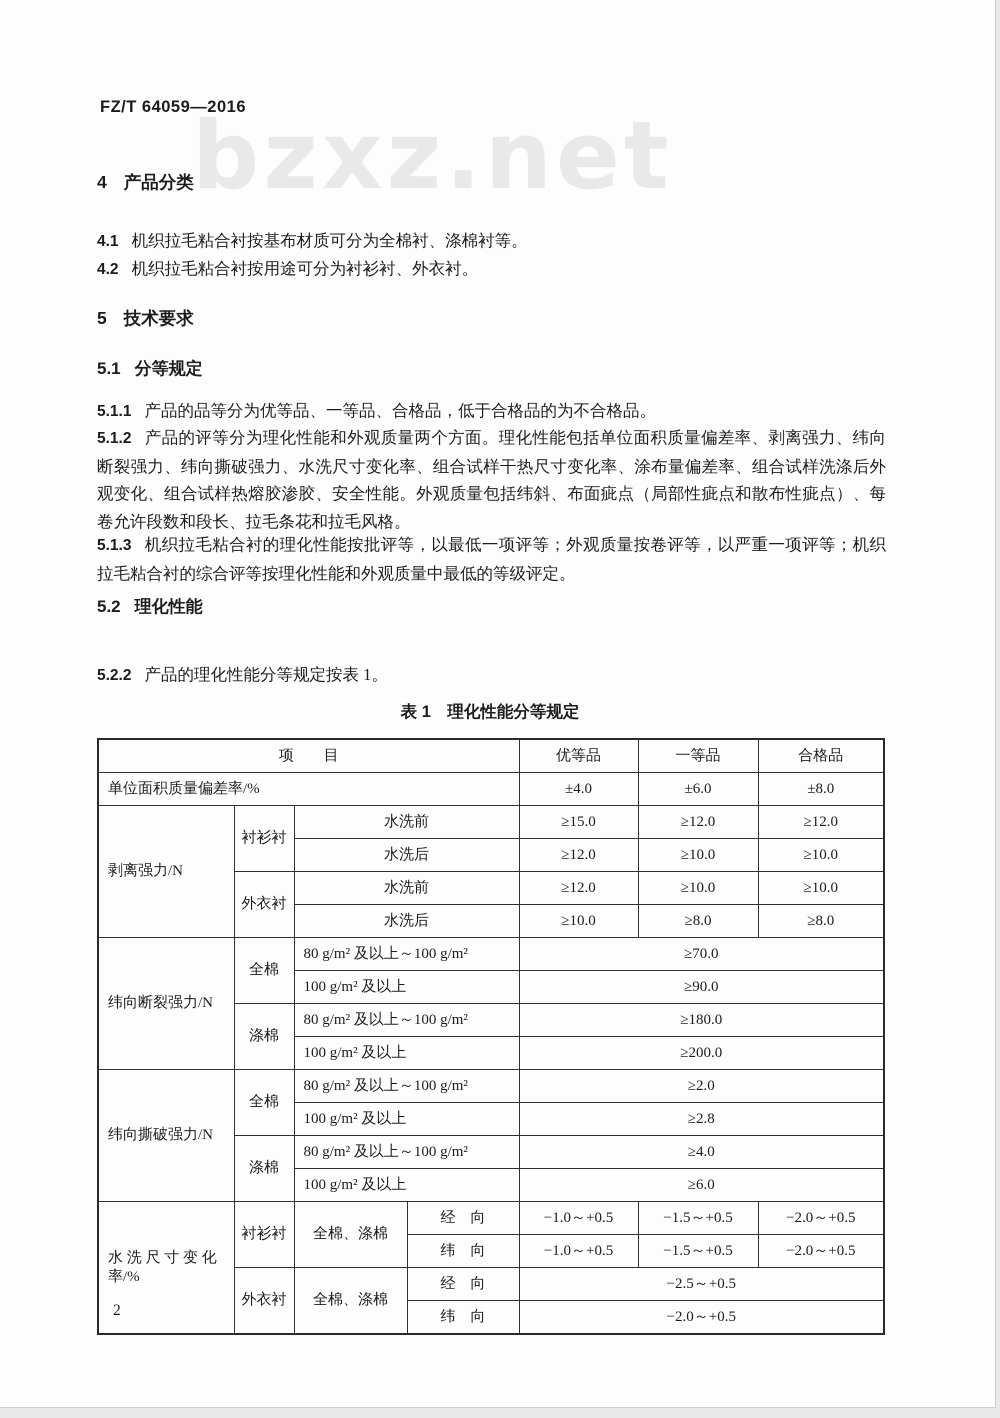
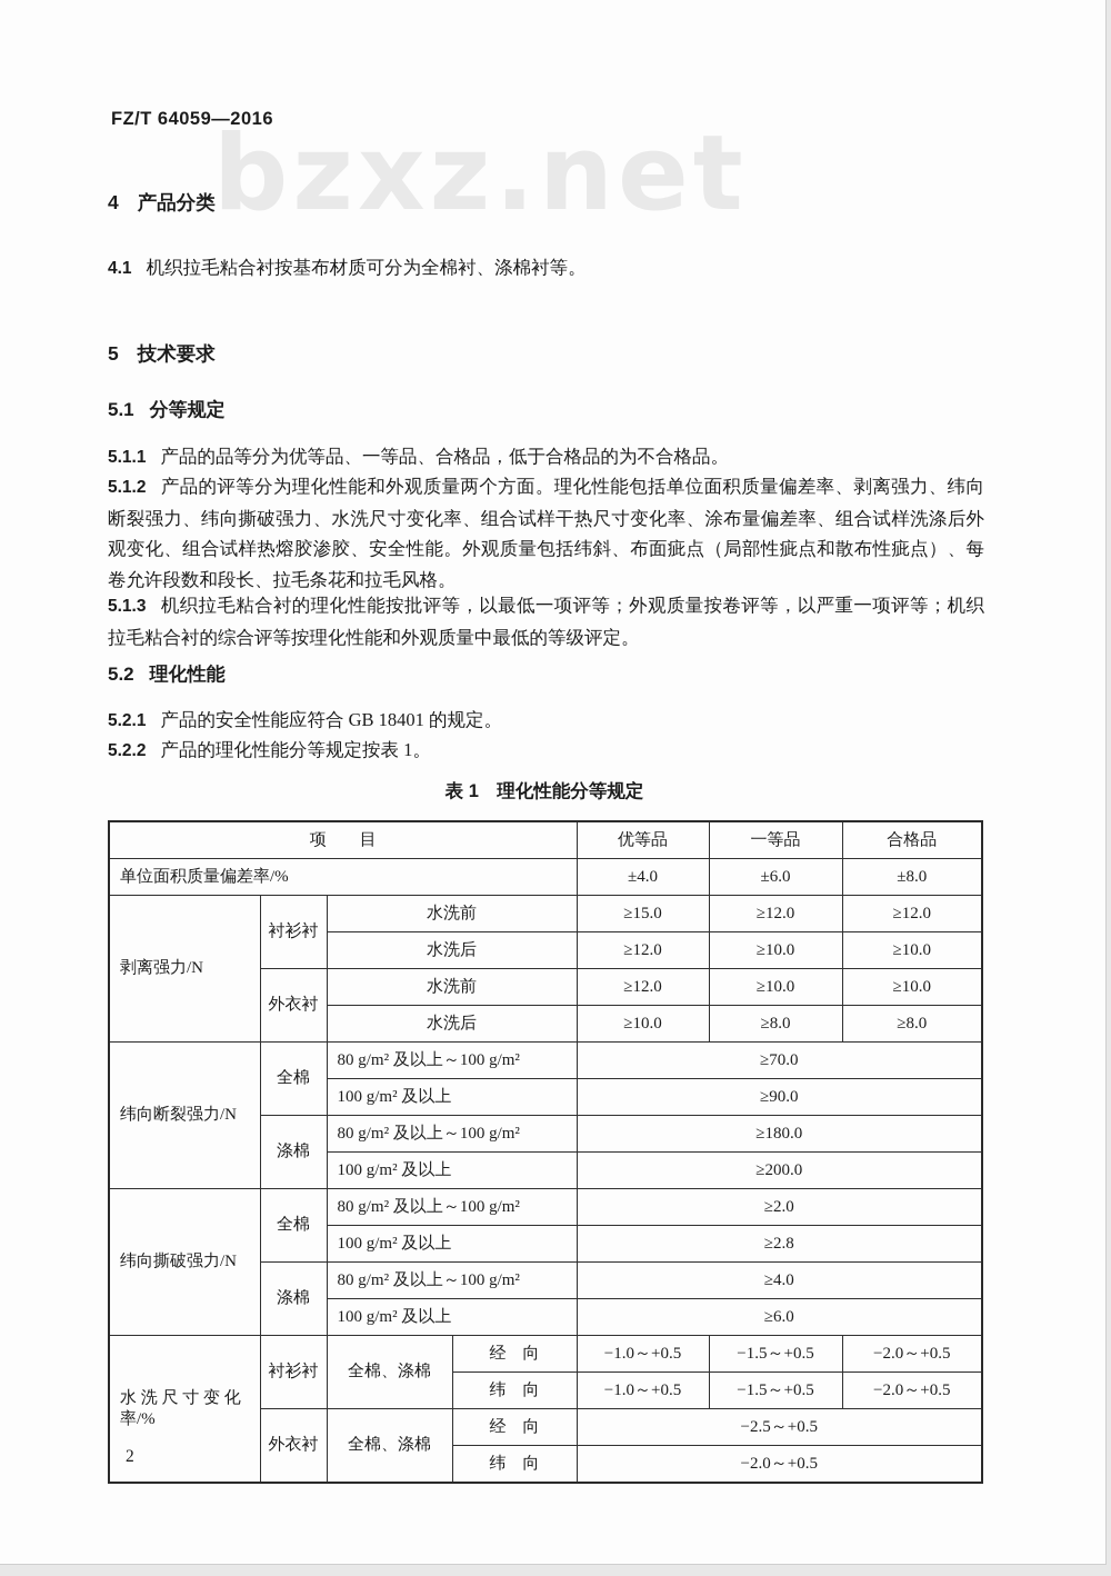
  bzxz.net
  FZ/T 64059—2016
  4 产品分类
  4.1 机织拉毛粘合衬按基布材质可分为全棉衬、涤棉衬等。
- 4.2 机织拉毛粘合衬按用途可分为衬衫衬、外衣衬。
  5 技术要求
  5.1 分等规定
  5.1.1 产品的品等分为优等品、一等品、合格品，低于合格品的为不合格品。
  5.1.2 产品的评等分为理化性能和外观质量两个方面。理化性能包括单位面积质量偏差率、剥离强力、纬向断裂强力、纬向撕破强力、水洗尺寸变化率、组合试样干热尺寸变化率、涂布量偏差率、组合试样洗涤后外观变化、组合试样热熔胶渗胶、安全性能。外观质量包括纬斜、布面疵点（局部性疵点和散布性疵点）、每卷允许段数和段长、拉毛条花和拉毛风格。
  5.1.3 机织拉毛粘合衬的理化性能按批评等，以最低一项评等；外观质量按卷评等，以严重一项评等；机织拉毛粘合衬的综合评等按理化性能和外观质量中最低的等级评定。
  5.2 理化性能
+ 5.2.1 产品的安全性能应符合 GB 18401 的规定。
  5.2.2 产品的理化性能分等规定按表 1。
  表 1 理化性能分等规定
  项 目	优等品	一等品	合格品
  单位面积质量偏差率/%	±4.0	±6.0	±8.0
  剥离强力/N	衬衫衬	水洗前	≥15.0	≥12.0	≥12.0
  水洗后	≥12.0	≥10.0	≥10.0
  外衣衬	水洗前	≥12.0	≥10.0	≥10.0
  水洗后	≥10.0	≥8.0	≥8.0
  纬向断裂强力/N	全棉	80 g/m² 及以上～100 g/m²	≥70.0
  100 g/m² 及以上	≥90.0
  涤棉	80 g/m² 及以上～100 g/m²	≥180.0
  100 g/m² 及以上	≥200.0
  纬向撕破强力/N	全棉	80 g/m² 及以上～100 g/m²	≥2.0
  100 g/m² 及以上	≥2.8
  涤棉	80 g/m² 及以上～100 g/m²	≥4.0
  100 g/m² 及以上	≥6.0
  水 洗 尺 寸 变 化 率/%	衬衫衬	全棉、涤棉	经 向	−1.0～+0.5	−1.5～+0.5	−2.0～+0.5
  纬 向	−1.0～+0.5	−1.5～+0.5	−2.0～+0.5
  外衣衬	全棉、涤棉	经 向	−2.5～+0.5
  纬 向	−2.0～+0.5
  2
